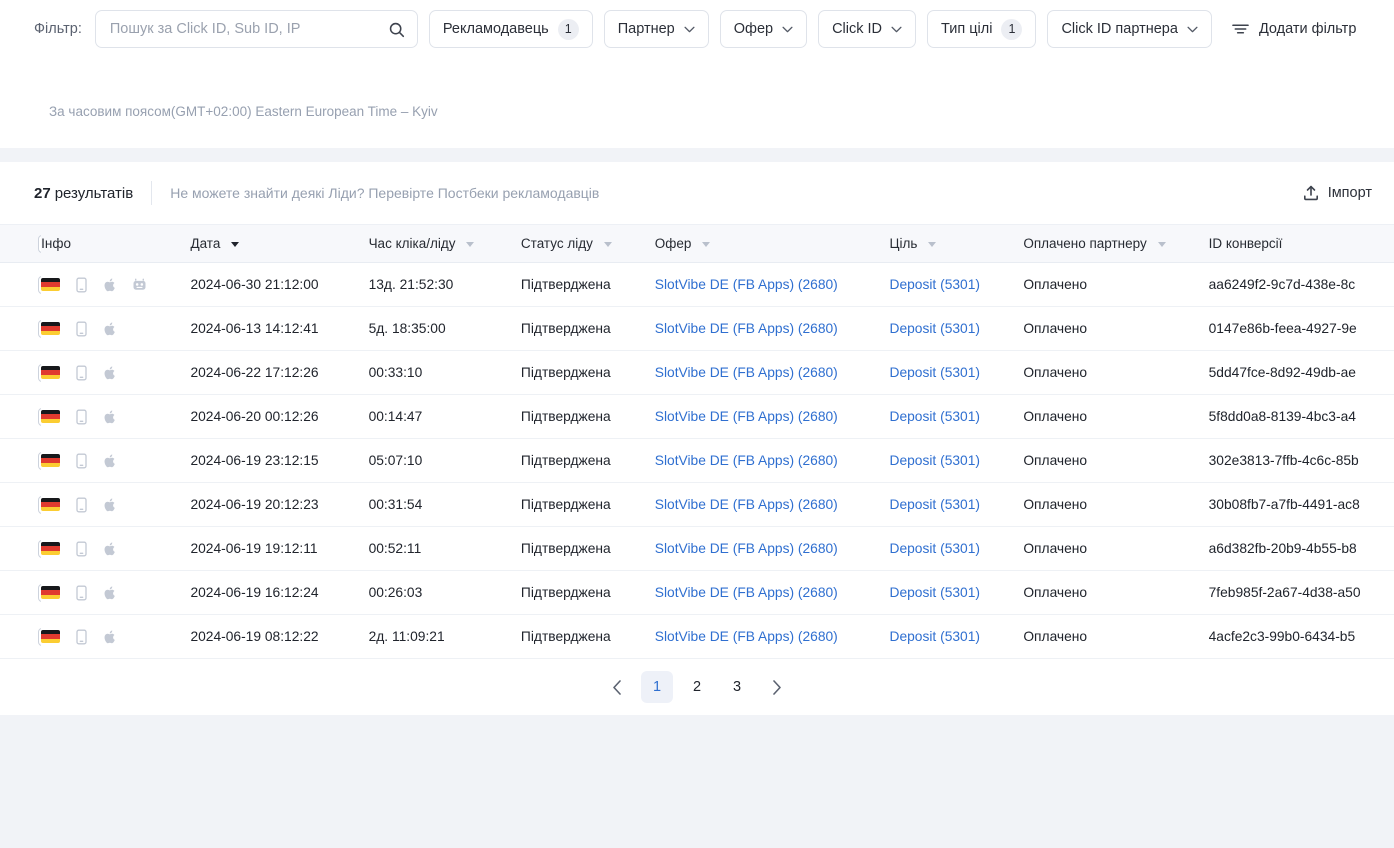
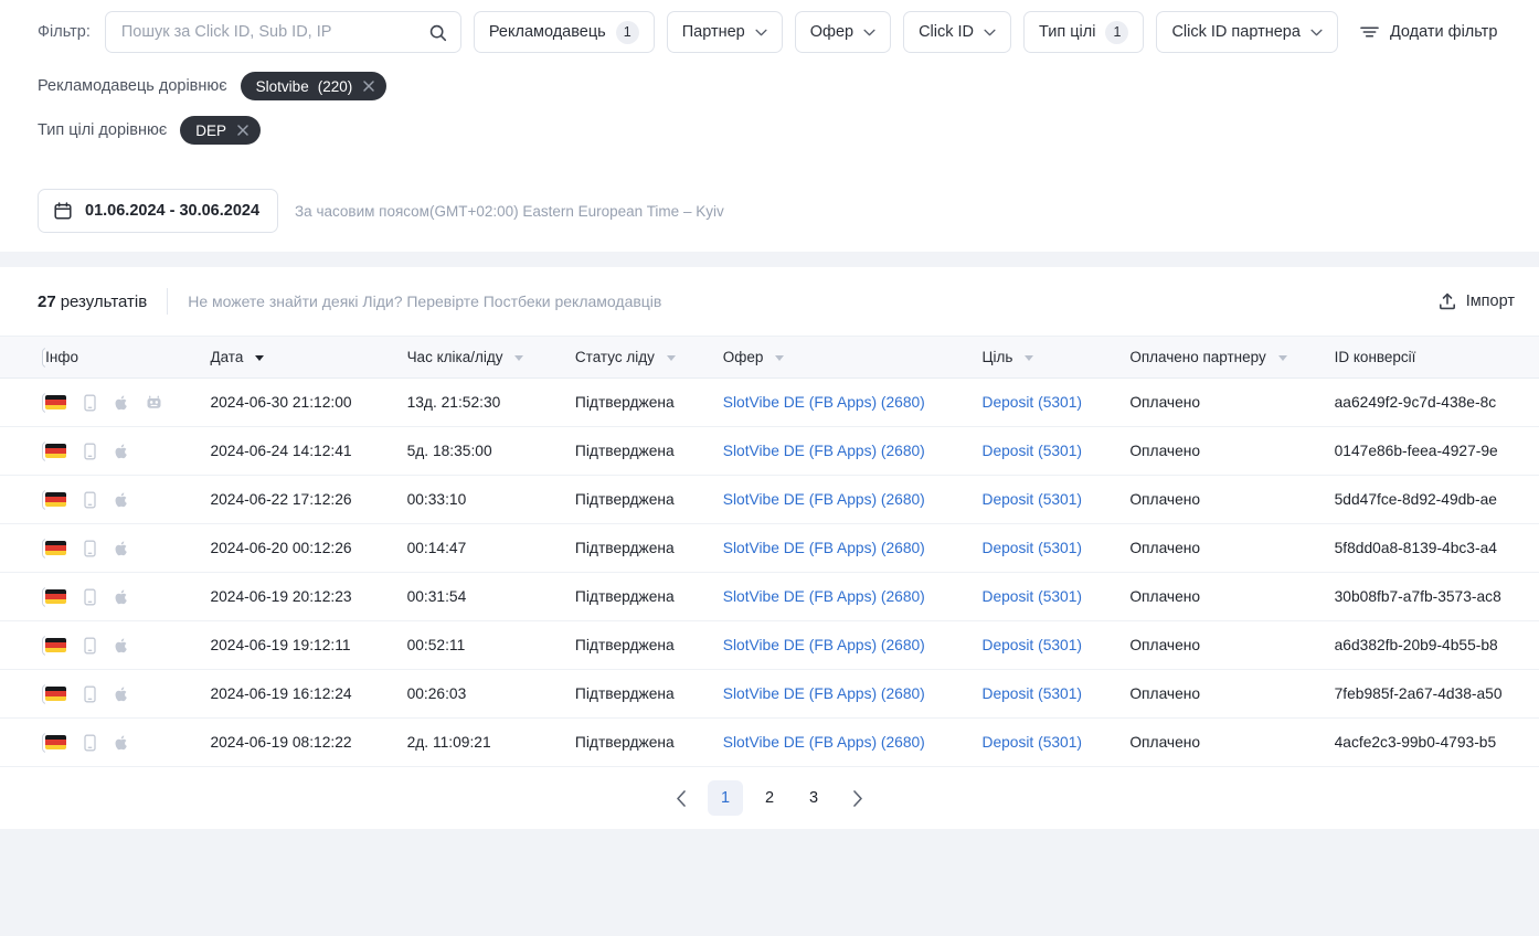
  Фільтр:
  Пошук за Click ID, Sub ID, IP
  Рекламодавець
  1
  Партнер
  Офер
  Click ID
  Тип цілі
  1
  Click ID партнера
  Додати фільтр
+ Рекламодавець дорівнює
+ Slotvibe
+ (220)
+ Тип цілі дорівнює
+ DEP
+ 01.06.2024 - 30.06.2024
  За часовим поясом(GMT+02:00) Eastern European Time – Kyiv
  27 результатів
  Не можете знайти деякі Ліди? Перевірте Постбеки рекламодавців
  Імпорт
  	Інфо	Дата	Час кліка/ліду	Статус ліду	Офер	Ціль	Оплачено партнеру	ID конверсії
  		2024-06-30 21:12:00	13д. 21:52:30	Підтверджена	SlotVibe DE (FB Apps) (2680)	Deposit (5301)	Оплачено	aa6249f2-9c7d-438e-8c
- 		2024-06-13 14:12:41	5д. 18:35:00	Підтверджена	SlotVibe DE (FB Apps) (2680)	Deposit (5301)	Оплачено	0147e86b-feea-4927-9e
+ 		2024-06-24 14:12:41	5д. 18:35:00	Підтверджена	SlotVibe DE (FB Apps) (2680)	Deposit (5301)	Оплачено	0147e86b-feea-4927-9e
  		2024-06-22 17:12:26	00:33:10	Підтверджена	SlotVibe DE (FB Apps) (2680)	Deposit (5301)	Оплачено	5dd47fce-8d92-49db-ae
  		2024-06-20 00:12:26	00:14:47	Підтверджена	SlotVibe DE (FB Apps) (2680)	Deposit (5301)	Оплачено	5f8dd0a8-8139-4bc3-a4
- 		2024-06-19 23:12:15	05:07:10	Підтверджена	SlotVibe DE (FB Apps) (2680)	Deposit (5301)	Оплачено	302e3813-7ffb-4c6c-85b
- 		2024-06-19 20:12:23	00:31:54	Підтверджена	SlotVibe DE (FB Apps) (2680)	Deposit (5301)	Оплачено	30b08fb7-a7fb-4491-ac8
+ 		2024-06-19 20:12:23	00:31:54	Підтверджена	SlotVibe DE (FB Apps) (2680)	Deposit (5301)	Оплачено	30b08fb7-a7fb-3573-ac8
  		2024-06-19 19:12:11	00:52:11	Підтверджена	SlotVibe DE (FB Apps) (2680)	Deposit (5301)	Оплачено	a6d382fb-20b9-4b55-b8
  		2024-06-19 16:12:24	00:26:03	Підтверджена	SlotVibe DE (FB Apps) (2680)	Deposit (5301)	Оплачено	7feb985f-2a67-4d38-a50
- 		2024-06-19 08:12:22	2д. 11:09:21	Підтверджена	SlotVibe DE (FB Apps) (2680)	Deposit (5301)	Оплачено	4acfe2c3-99b0-6434-b5
+ 		2024-06-19 08:12:22	2д. 11:09:21	Підтверджена	SlotVibe DE (FB Apps) (2680)	Deposit (5301)	Оплачено	4acfe2c3-99b0-4793-b5
  1
  2
  3
